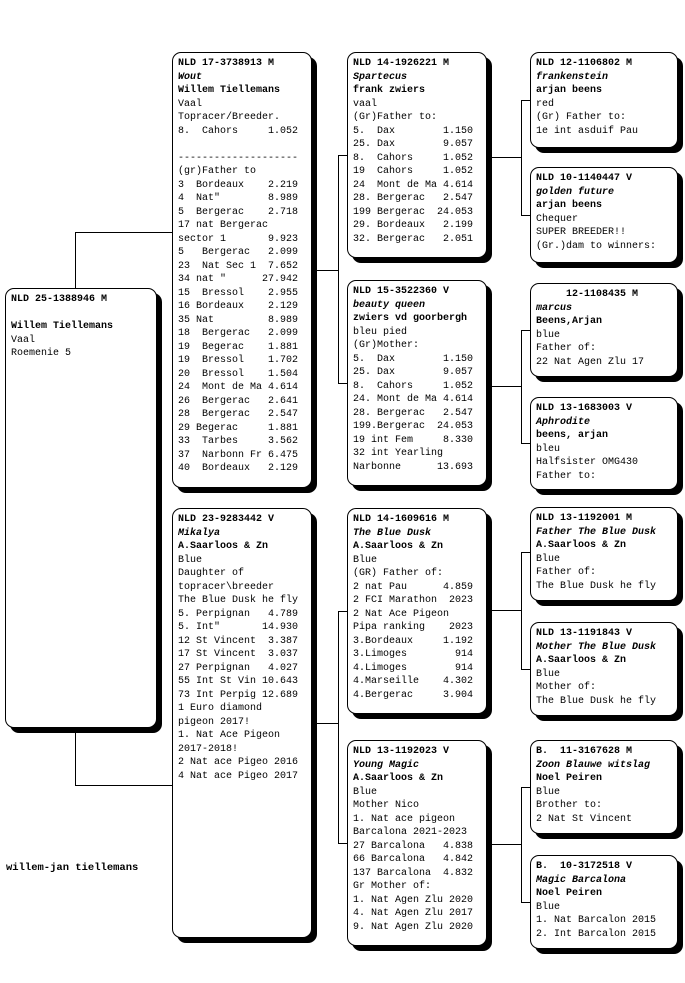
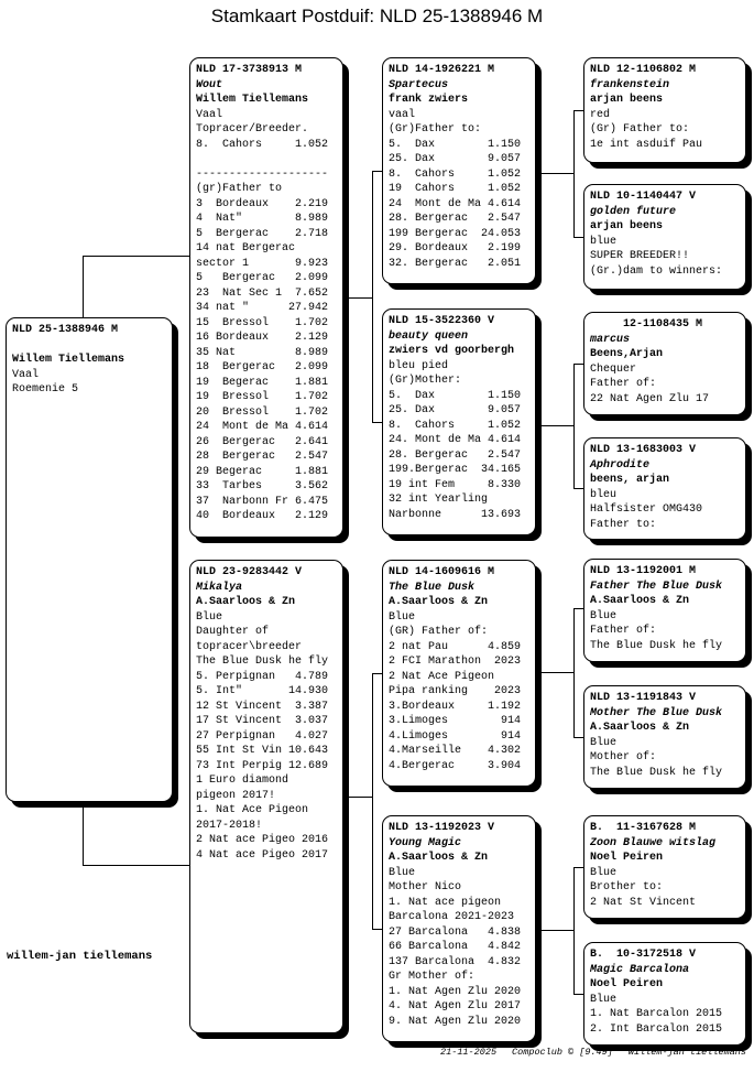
+ Stamkaart Postduif: NLD 25-1388946 M
  NLD 25-1388946 M
  Willem Tiellemans
  Vaal
  Roemenie 5
  NLD 17-3738913 M
  Wout
  Willem Tiellemans
  Vaal
  Topracer/Breeder.
  8. Cahors 1.052
  --------------------
  (gr)Father to
  3 Bordeaux 2.219
  4 Nat" 8.989
  5 Bergerac 2.718
- 17 nat Bergerac
+ 14 nat Bergerac
  sector 1 9.923
  5 Bergerac 2.099
  23 Nat Sec 1 7.652
  34 nat " 27.942
- 15 Bressol 2.955
+ 15 Bressol 1.702
  16 Bordeaux 2.129
  35 Nat 8.989
  18 Bergerac 2.099
  19 Begerac 1.881
  19 Bressol 1.702
- 20 Bressol 1.504
+ 20 Bressol 1.702
  24 Mont de Ma 4.614
  26 Bergerac 2.641
  28 Bergerac 2.547
  29 Begerac 1.881
  33 Tarbes 3.562
  37 Narbonn Fr 6.475
  40 Bordeaux 2.129
  NLD 23-9283442 V
  Mikalya
  A.Saarloos & Zn
  Blue
  Daughter of
  topracer\breeder
  The Blue Dusk he fly
  5. Perpignan 4.789
  5. Int" 14.930
  12 St Vincent 3.387
  17 St Vincent 3.037
  27 Perpignan 4.027
  55 Int St Vin 10.643
  73 Int Perpig 12.689
  1 Euro diamond
  pigeon 2017!
  1. Nat Ace Pigeon
  2017-2018!
  2 Nat ace Pigeo 2016
  4 Nat ace Pigeo 2017
  NLD 14-1926221 M
  Spartecus
  frank zwiers
  vaal
  (Gr)Father to:
  5. Dax 1.150
  25. Dax 9.057
  8. Cahors 1.052
  19 Cahors 1.052
  24 Mont de Ma 4.614
  28. Bergerac 2.547
  199 Bergerac 24.053
  29. Bordeaux 2.199
  32. Bergerac 2.051
  NLD 15-3522360 V
  beauty queen
  zwiers vd goorbergh
  bleu pied
  (Gr)Mother:
  5. Dax 1.150
  25. Dax 9.057
  8. Cahors 1.052
  24. Mont de Ma 4.614
  28. Bergerac 2.547
- 199.Bergerac 24.053
+ 199.Bergerac 34.165
  19 int Fem 8.330
  32 int Yearling
  Narbonne 13.693
  NLD 14-1609616 M
  The Blue Dusk
  A.Saarloos & Zn
  Blue
  (GR) Father of:
  2 nat Pau 4.859
  2 FCI Marathon 2023
  2 Nat Ace Pigeon
  Pipa ranking 2023
  3.Bordeaux 1.192
  3.Limoges 914
  4.Limoges 914
  4.Marseille 4.302
  4.Bergerac 3.904
  NLD 13-1192023 V
  Young Magic
  A.Saarloos & Zn
  Blue
  Mother Nico
  1. Nat ace pigeon
  Barcalona 2021-2023
  27 Barcalona 4.838
  66 Barcalona 4.842
  137 Barcalona 4.832
  Gr Mother of:
  1. Nat Agen Zlu 2020
  4. Nat Agen Zlu 2017
  9. Nat Agen Zlu 2020
  NLD 12-1106802 M
  frankenstein
  arjan beens
  red
  (Gr) Father to:
  1e int asduif Pau
  NLD 10-1140447 V
  golden future
  arjan beens
- Chequer
+ blue
  SUPER BREEDER!!
  (Gr.)dam to winners:
  12-1108435 M
  marcus
  Beens,Arjan
- blue
+ Chequer
  Father of:
  22 Nat Agen Zlu 17
  NLD 13-1683003 V
  Aphrodite
  beens, arjan
  bleu
  Halfsister OMG430
  Father to:
  NLD 13-1192001 M
  Father The Blue Dusk
  A.Saarloos & Zn
  Blue
  Father of:
  The Blue Dusk he fly
  NLD 13-1191843 V
  Mother The Blue Dusk
  A.Saarloos & Zn
  Blue
  Mother of:
  The Blue Dusk he fly
  B. 11-3167628 M
  Zoon Blauwe witslag
  Noel Peiren
  Blue
  Brother to:
  2 Nat St Vincent
  B. 10-3172518 V
  Magic Barcalona
  Noel Peiren
  Blue
  1. Nat Barcalon 2015
  2. Int Barcalon 2015
  willem-jan tiellemans
+ 21-11-2025 Compoclub © [9.49] willem-jan tiellemans
